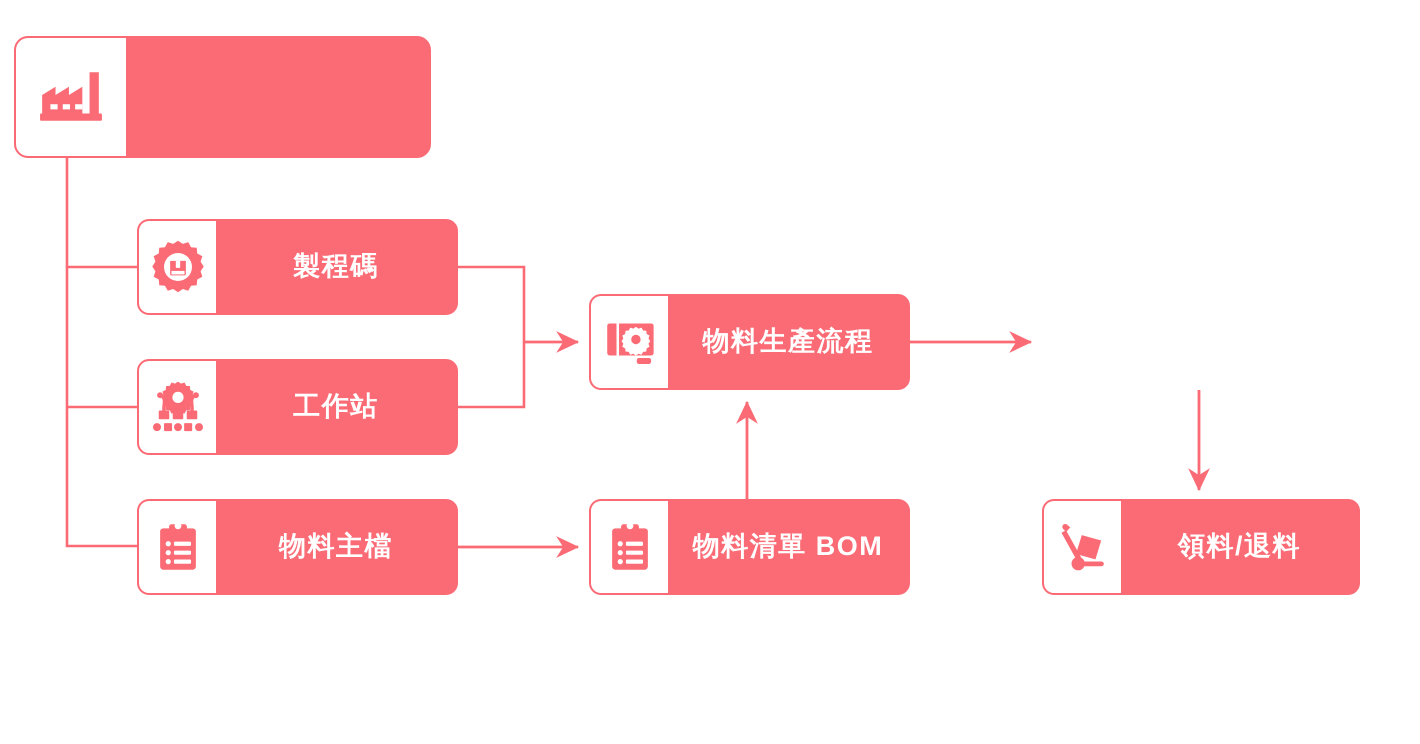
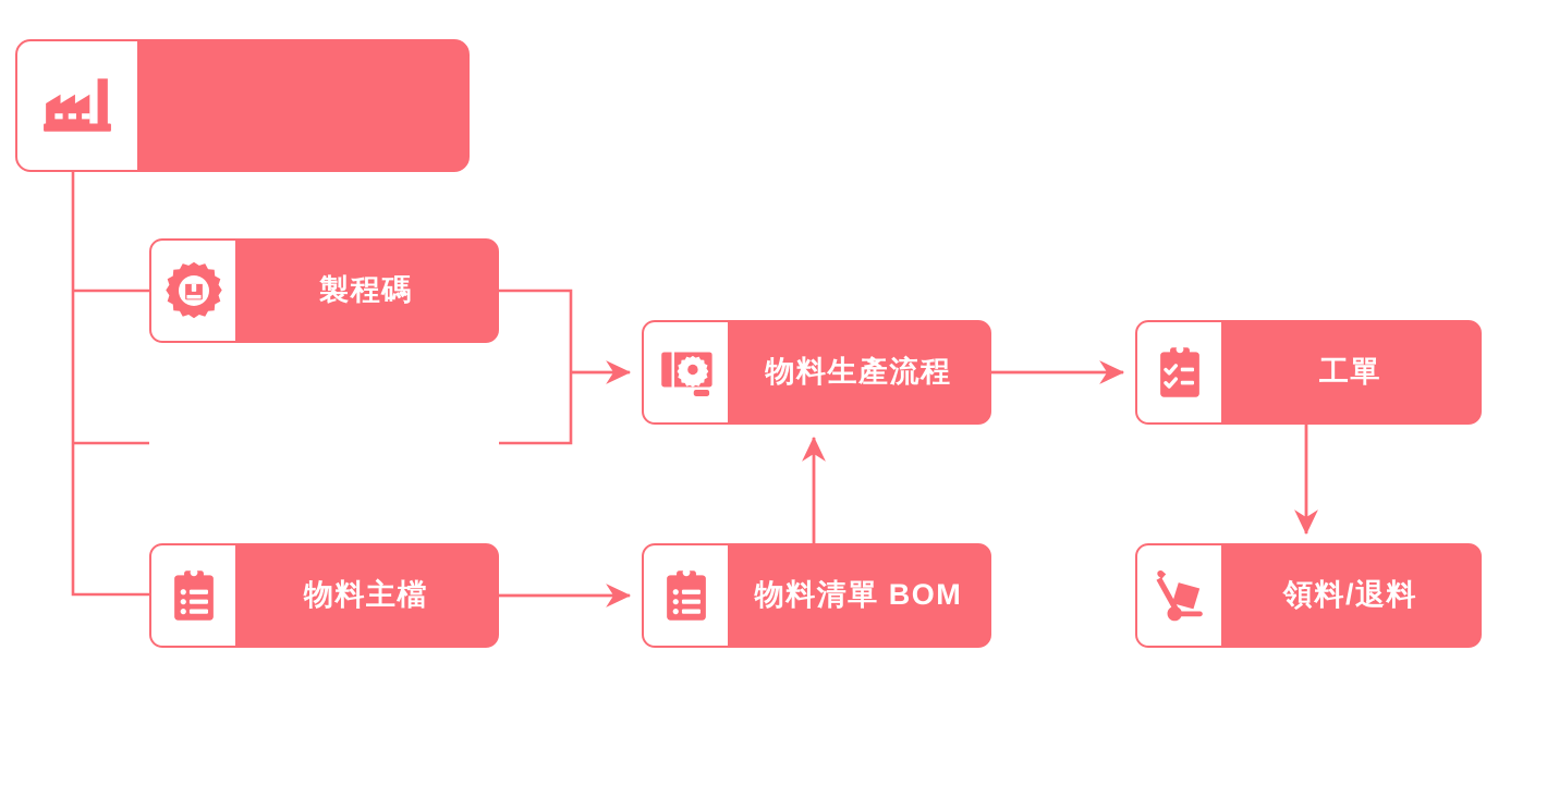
  製程碼
- 工作站
  物料主檔
  物料生產流程
  物料清單 BOM
+ 工單
  領料/退料
